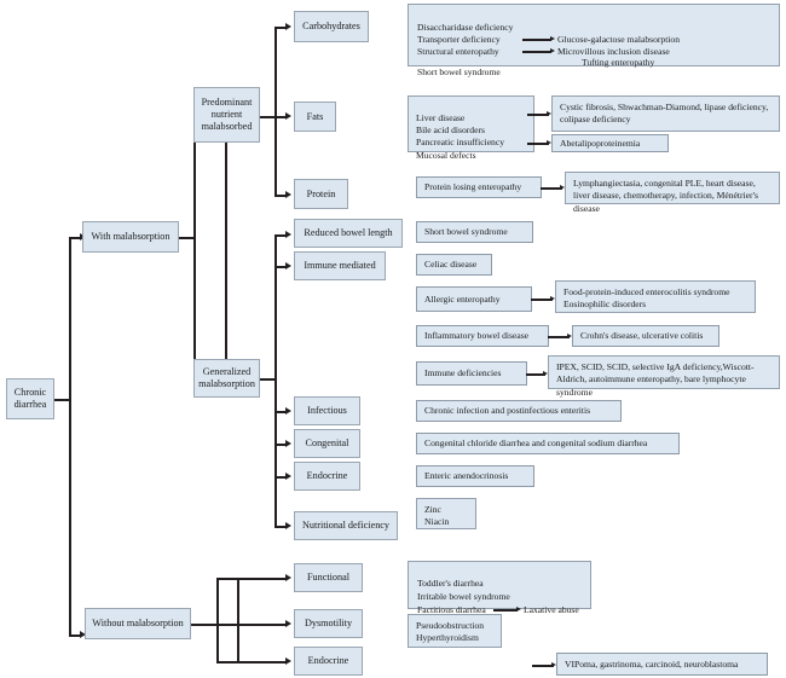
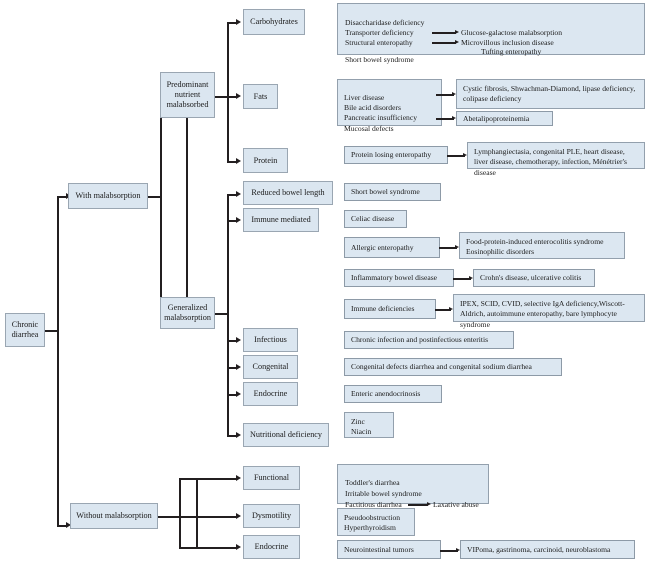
  Chronic
  diarrhea
  With malabsorption
  Without malabsorption
  Predominant
  nutrient
  malabsorbed
  Generalized
  malabsorption
  Carbohydrates
  Fats
  Protein
  Reduced bowel length
  Immune mediated
  Infectious
  Congenital
  Endocrine
  Nutritional deficiency
  Functional
  Dysmotility
  Endocrine
  Disaccharidase deficiency
  Transporter deficiency
  Glucose-galactose malabsorption
  Structural enteropathy
  Microvillous inclusion disease
  Tufting enteropathy
  Short bowel syndrome
  Liver disease
  Bile acid disorders
  Pancreatic insufficiency
  Mucosal defects
  Cystic fibrosis, Shwachman-Diamond, lipase deficiency, colipase deficiency
  Abetalipoproteinemia
  Protein losing enteropathy
  Lymphangiectasia, congenital PLE, heart disease, liver disease, chemotherapy, infection, Ménétrier's disease
  Short bowel syndrome
  Celiac disease
  Allergic enteropathy
  Food-protein-induced enterocolitis syndrome
  Eosinophilic disorders
  Inflammatory bowel disease
  Crohn's disease, ulcerative colitis
  Immune deficiencies
- IPEX, SCID, SCID, selective IgA deficiency,Wiscott-Aldrich, autoimmune enteropathy, bare lymphocyte syndrome
+ IPEX, SCID, CVID, selective IgA deficiency,Wiscott-Aldrich, autoimmune enteropathy, bare lymphocyte syndrome
  Chronic infection and postinfectious enteritis
- Congenital chloride diarrhea and congenital sodium diarrhea
+ Congenital defects diarrhea and congenital sodium diarrhea
  Enteric anendocrinosis
  Zinc
  Niacin
  Toddler's diarrhea
  Irritable bowel syndrome
  Factitious diarrhea
  Laxative abuse
  Pseudoobstruction
  Hyperthyroidism
+ Neurointestinal tumors
  VIPoma, gastrinoma, carcinoid, neuroblastoma
